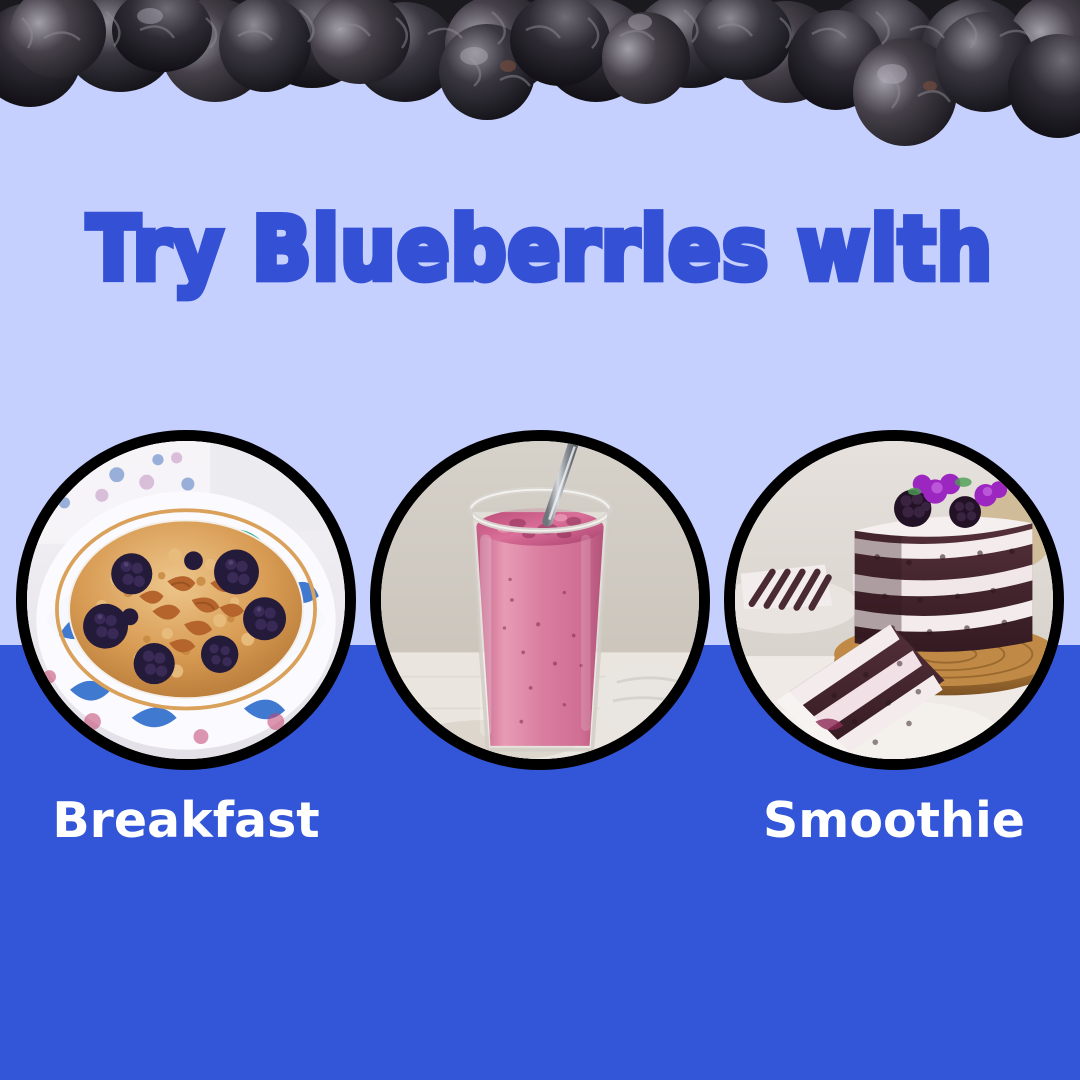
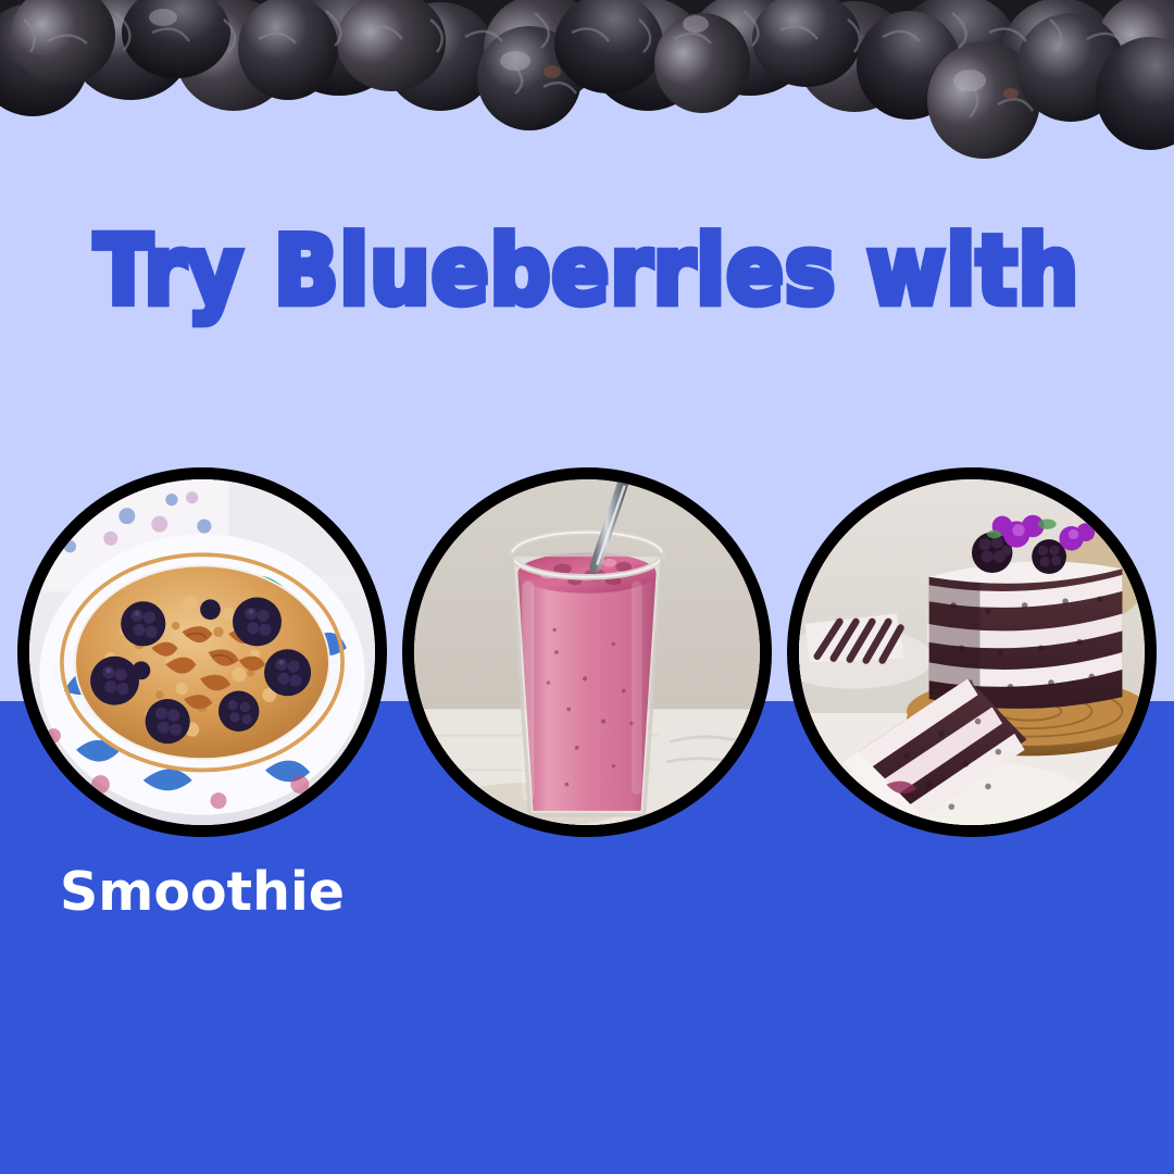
  Try Blueberries with
- Breakfast
  Smoothie
